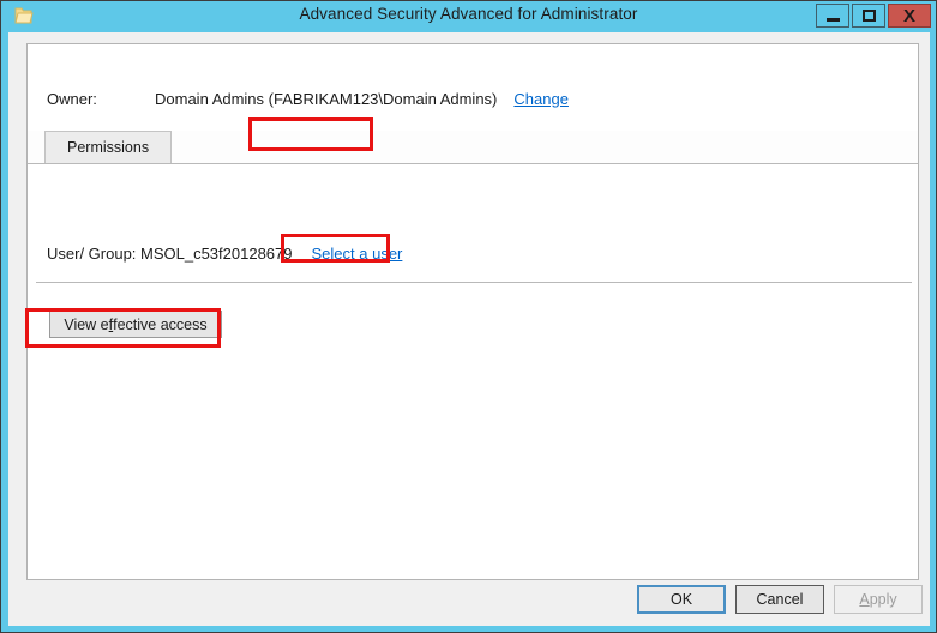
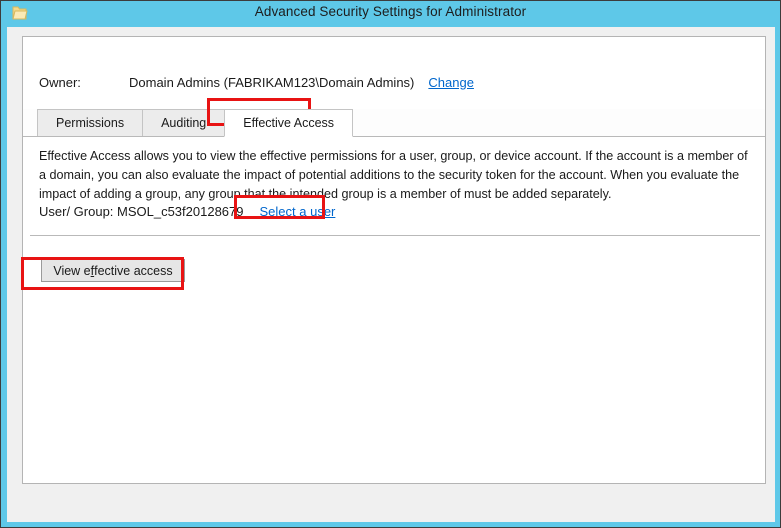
- Advanced Security Advanced for Administrator
+ Advanced Security Settings for Administrator
- X
  Owner:
  Domain Admins (FABRIKAM123\Domain Admins)
  Change
  Permissions
+ Auditing
+ Effective Access
+ Effective Access allows you to view the effective permissions for a user, group, or device account. If the account is a member of a domain, you can also evaluate the impact of potential additions to the security token for the account. When you evaluate the impact of adding a group, any group that the intended group is a member of must be added separately.
  User/ Group:
  MSOL_c53f20128679
  Select a user
  View e
  f
  fective access
- OK
- Cancel
- A
- pply
